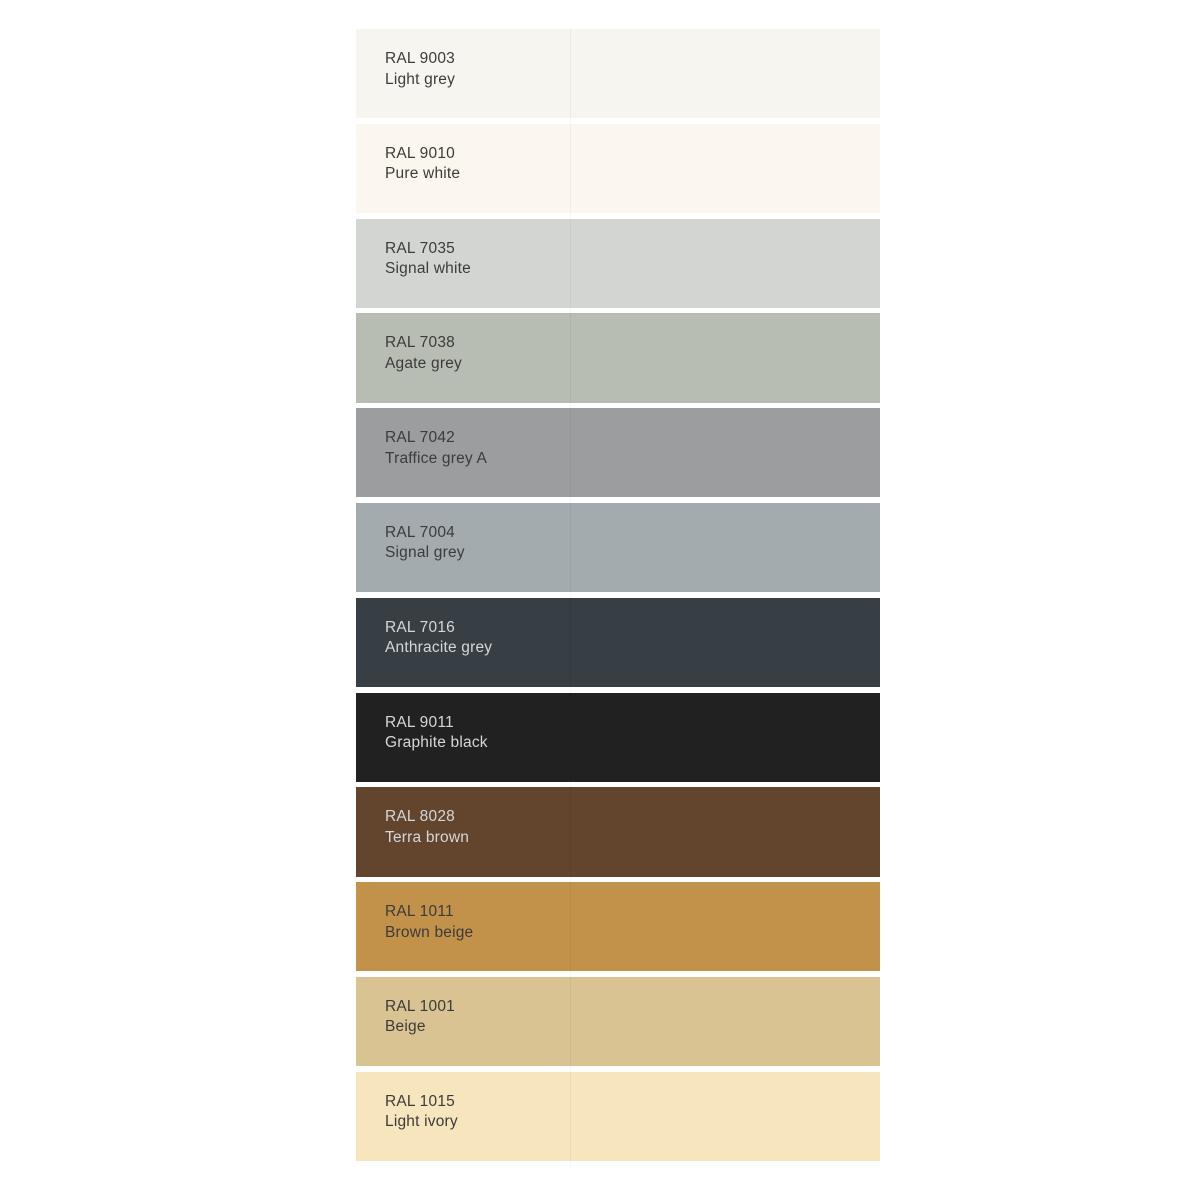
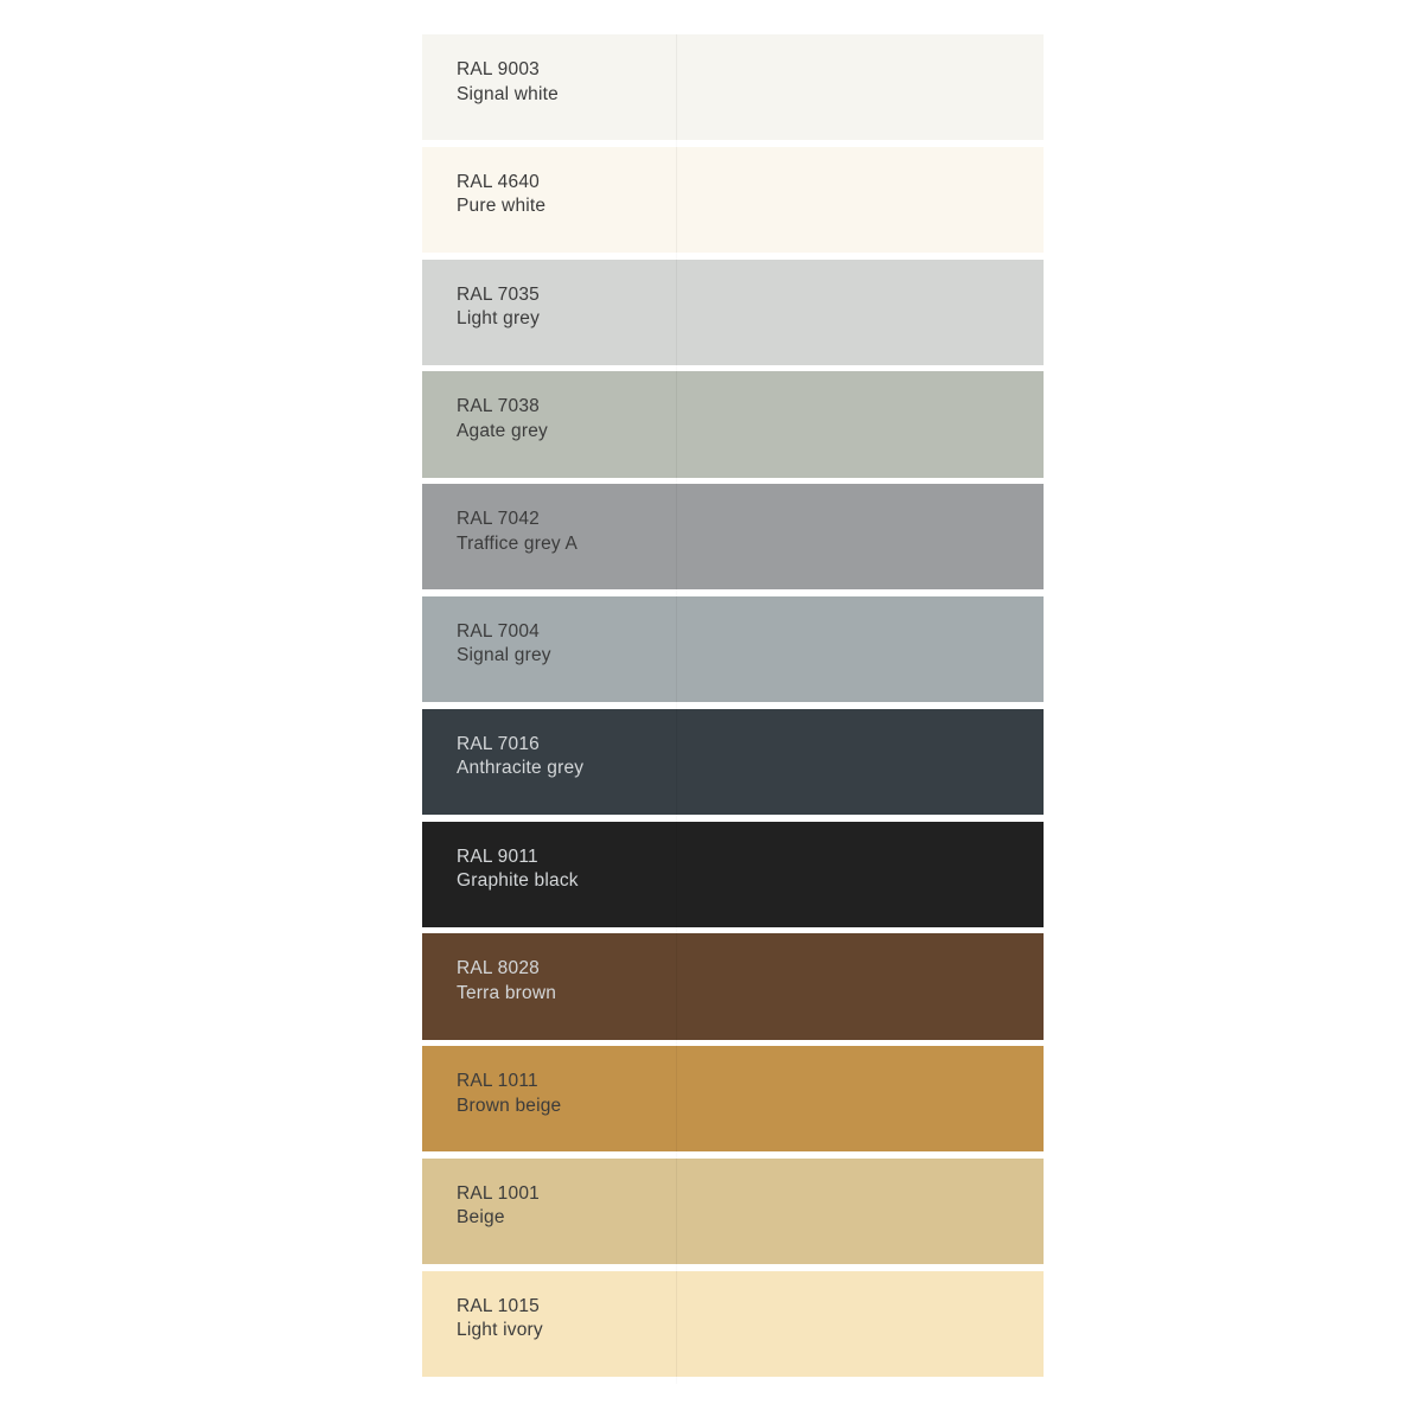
  RAL 9003
- Light grey
+ Signal white
- RAL 9010
+ RAL 4640
  Pure white
  RAL 7035
- Signal white
+ Light grey
  RAL 7038
  Agate grey
  RAL 7042
  Traffice grey A
  RAL 7004
  Signal grey
  RAL 7016
  Anthracite grey
  RAL 9011
  Graphite black
  RAL 8028
  Terra brown
  RAL 1011
  Brown beige
  RAL 1001
  Beige
  RAL 1015
  Light ivory
